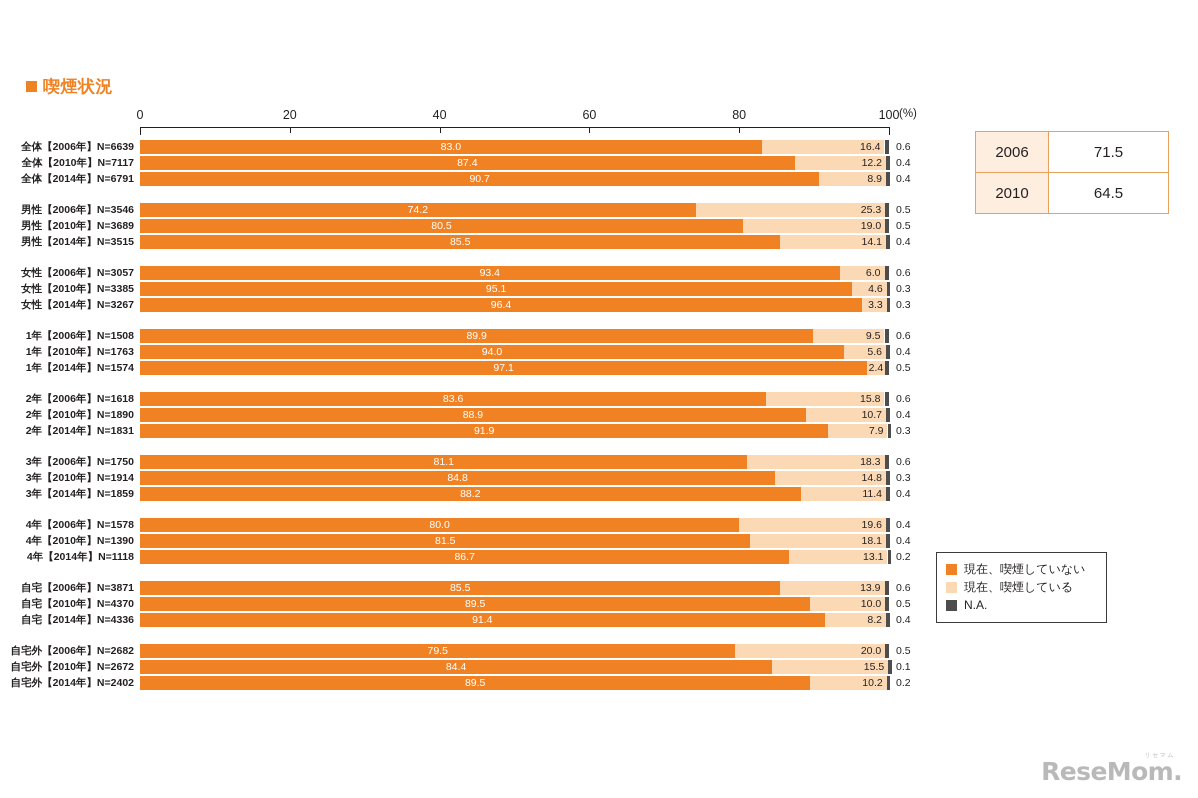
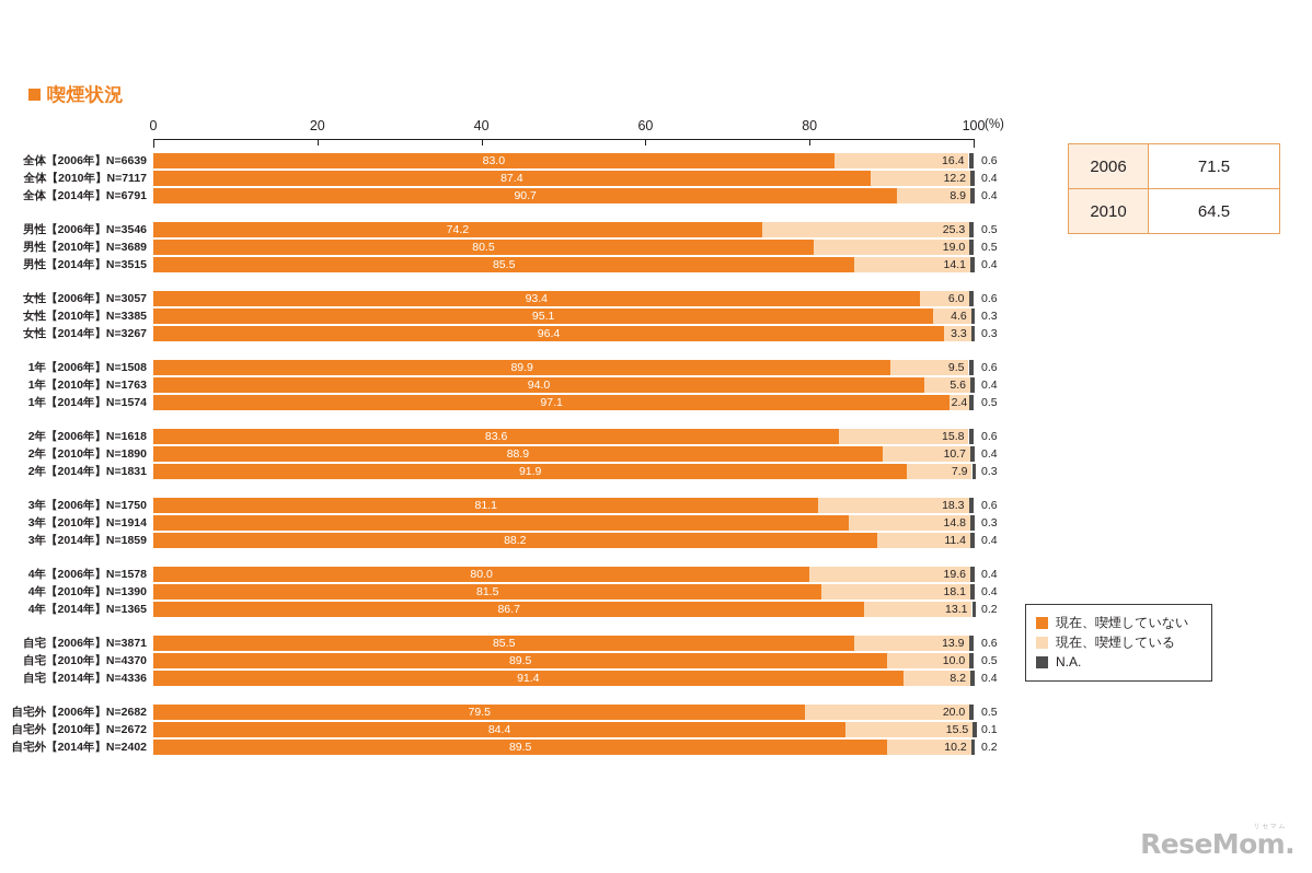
  喫煙状況
  0
  20
  40
  60
  80
  100
  (%)
  全体【2006年】N=6639
  83.0
  16.4
  0.6
  全体【2010年】N=7117
  87.4
  12.2
  0.4
  全体【2014年】N=6791
  90.7
  8.9
  0.4
  男性【2006年】N=3546
  74.2
  25.3
  0.5
  男性【2010年】N=3689
  80.5
  19.0
  0.5
  男性【2014年】N=3515
  85.5
  14.1
  0.4
  女性【2006年】N=3057
  93.4
  6.0
  0.6
  女性【2010年】N=3385
  95.1
  4.6
  0.3
  女性【2014年】N=3267
  96.4
  3.3
  0.3
  1年【2006年】N=1508
  89.9
  9.5
  0.6
  1年【2010年】N=1763
  94.0
  5.6
  0.4
  1年【2014年】N=1574
  97.1
  2.4
  0.5
  2年【2006年】N=1618
  83.6
  15.8
  0.6
  2年【2010年】N=1890
  88.9
  10.7
  0.4
  2年【2014年】N=1831
  91.9
  7.9
  0.3
  3年【2006年】N=1750
  81.1
  18.3
  0.6
  3年【2010年】N=1914
- 84.8
  14.8
  0.3
  3年【2014年】N=1859
  88.2
  11.4
  0.4
  4年【2006年】N=1578
  80.0
  19.6
  0.4
  4年【2010年】N=1390
  81.5
  18.1
  0.4
- 4年【2014年】N=1118
+ 4年【2014年】N=1365
  86.7
  13.1
  0.2
  自宅【2006年】N=3871
  85.5
  13.9
  0.6
  自宅【2010年】N=4370
  89.5
  10.0
  0.5
  自宅【2014年】N=4336
  91.4
  8.2
  0.4
  自宅外【2006年】N=2682
  79.5
  20.0
  0.5
  自宅外【2010年】N=2672
  84.4
  15.5
  0.1
  自宅外【2014年】N=2402
  89.5
  10.2
  0.2
  現在、喫煙していない
  現在、喫煙している
  N.A.
  2006
  71.5
  2010
  64.5
  ReseMom.
